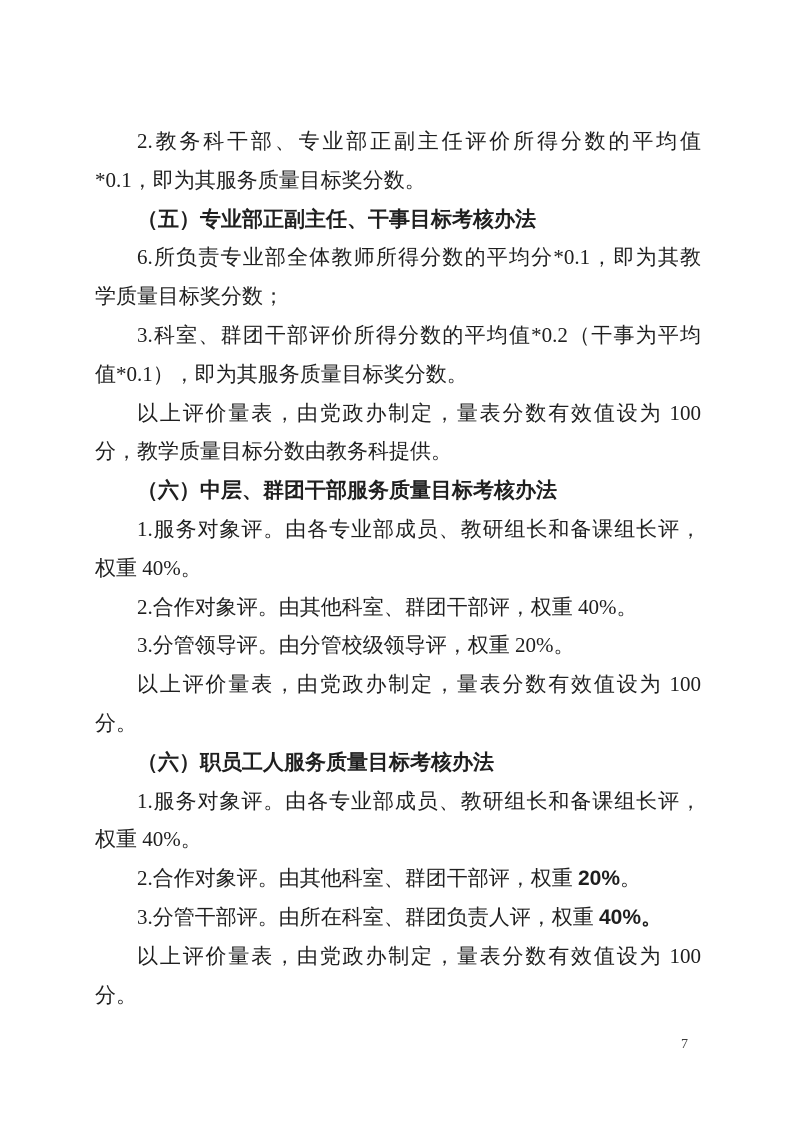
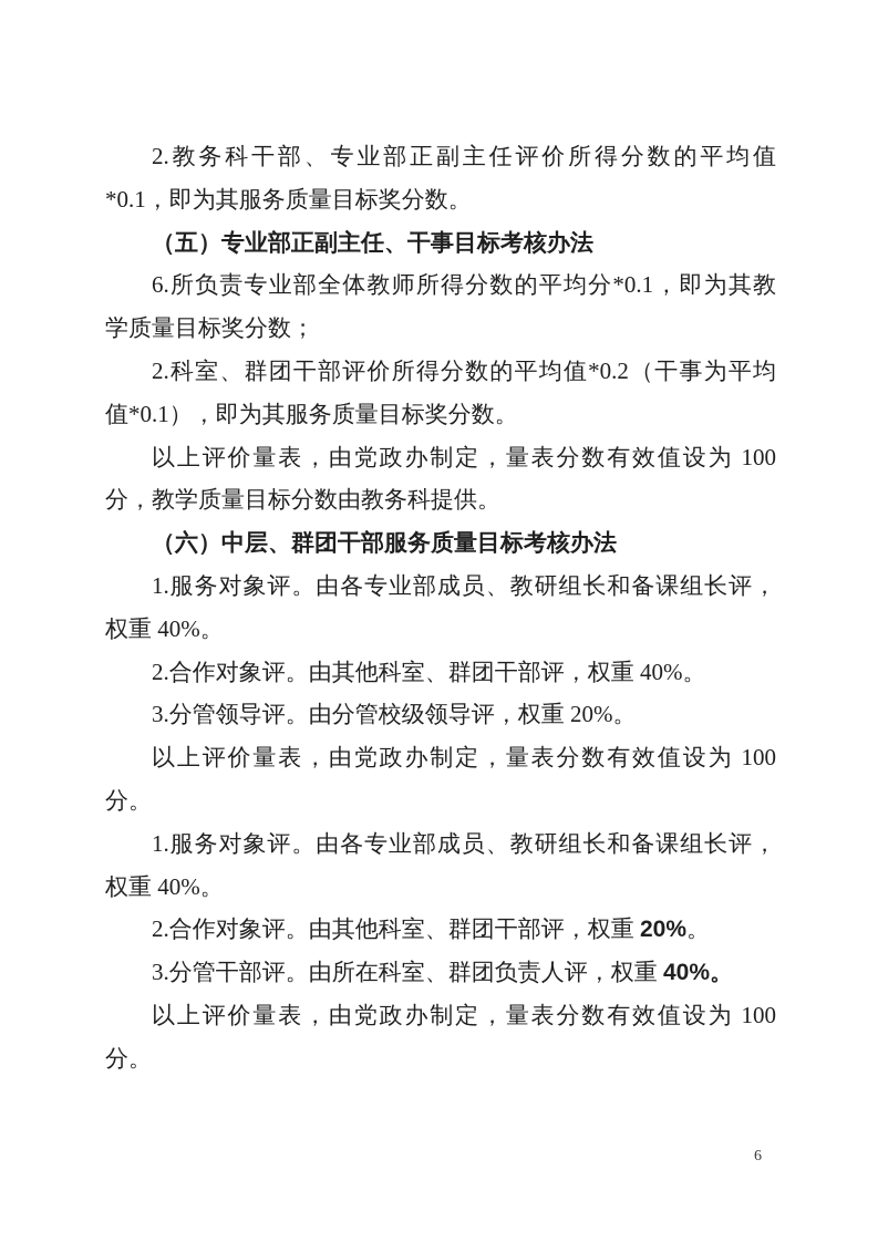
  2.教务科干部、专业部正副主任评价所得分数的平均值
  *0.1，即为其服务质量目标奖分数。
  （五）专业部正副主任、干事目标考核办法
  6.所负责专业部全体教师所得分数的平均分*0.1，即为其教
  学质量目标奖分数；
- 3.科室、群团干部评价所得分数的平均值*0.2（干事为平均
+ 2.科室、群团干部评价所得分数的平均值*0.2（干事为平均
  值*0.1），即为其服务质量目标奖分数。
  以上评价量表，由党政办制定，量表分数有效值设为 100
  分，教学质量目标分数由教务科提供。
  （六）中层、群团干部服务质量目标考核办法
  1.服务对象评。由各专业部成员、教研组长和备课组长评，
  权重 40%。
  2.合作对象评。由其他科室、群团干部评，权重 40%。
  3.分管领导评。由分管校级领导评，权重 20%。
  以上评价量表，由党政办制定，量表分数有效值设为 100
  分。
- （六）职员工人服务质量目标考核办法
  1.服务对象评。由各专业部成员、教研组长和备课组长评，
  权重 40%。
  2.合作对象评。由其他科室、群团干部评，权重 20%。
  3.分管干部评。由所在科室、群团负责人评，权重 40%。
  以上评价量表，由党政办制定，量表分数有效值设为 100
  分。
- 7
+ 6
